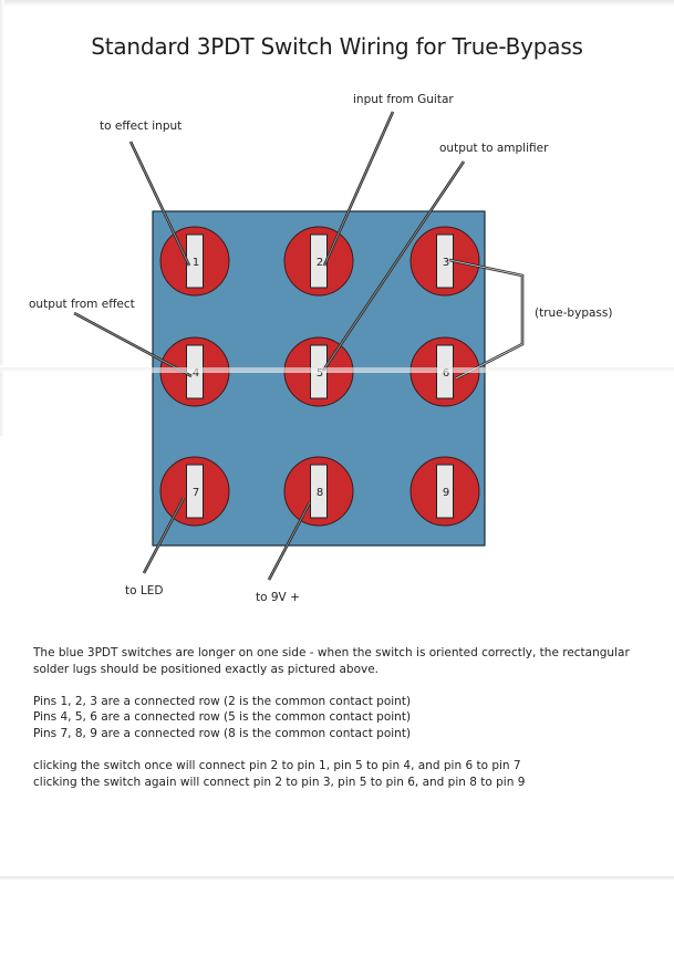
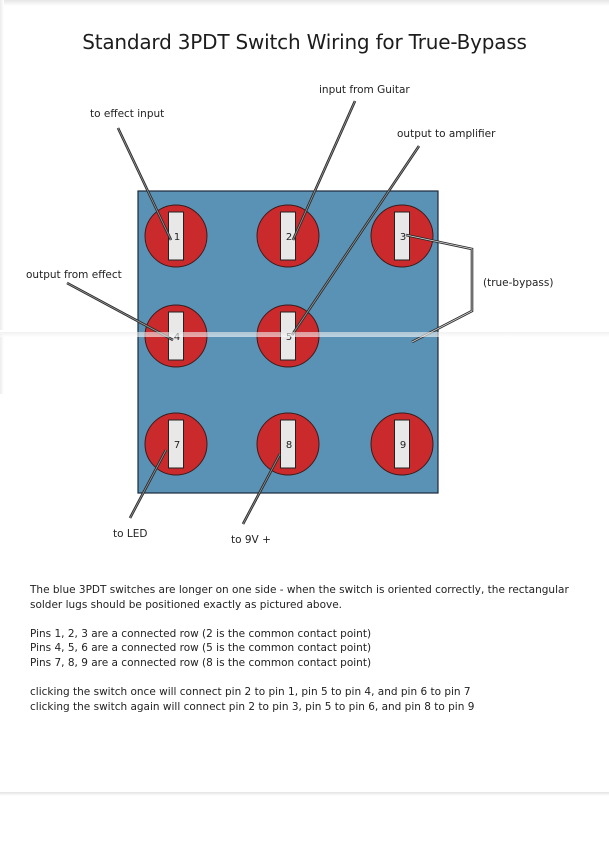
  Standard 3PDT Switch Wiring for True-Bypass
  1
  2
  3
  4
  5
- 6
  7
  8
  9
  to effect input
  input from Guitar
  output to amplifier
  output from effect
  (true-bypass)
  to LED
  to 9V +
  The blue 3PDT switches are longer on one side - when the switch is oriented correctly, the rectangular
  solder lugs should be positioned exactly as pictured above.
  Pins 1, 2, 3 are a connected row (2 is the common contact point)
  Pins 4, 5, 6 are a connected row (5 is the common contact point)
  Pins 7, 8, 9 are a connected row (8 is the common contact point)
  clicking the switch once will connect pin 2 to pin 1, pin 5 to pin 4, and pin 6 to pin 7
  clicking the switch again will connect pin 2 to pin 3, pin 5 to pin 6, and pin 8 to pin 9
